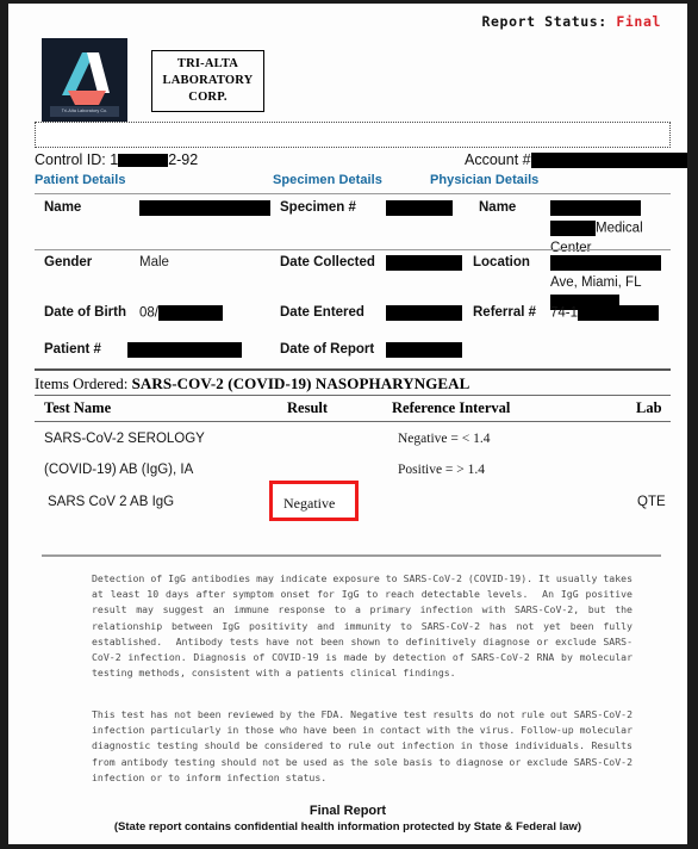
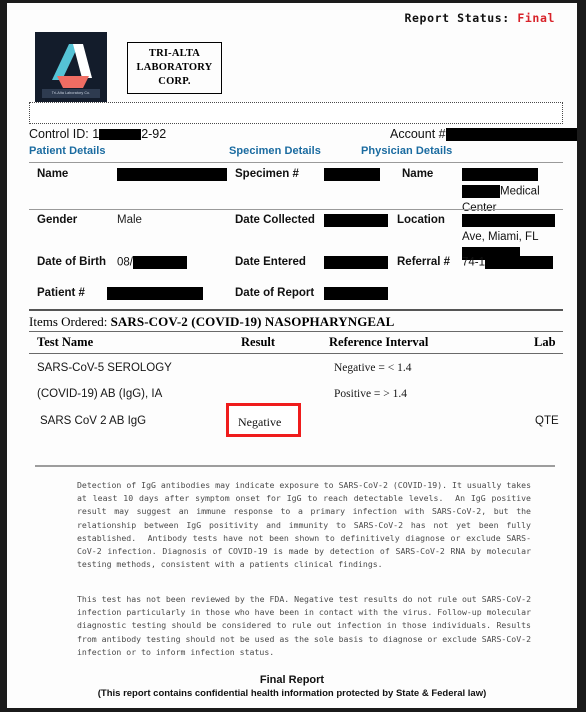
  Report Status: Final
  TRI-ALTA
  LABORATORY
  CORP.
  Control ID: 1 2-92
  Account #
  Patient Details
  Specimen Details
  Physician Details
  Name
  Specimen #
  Name
  Medical
  Center
  Gender
  Male
  Date Collected
  Location
  Ave, Miami, FL
  Date of Birth
  08/
  Date Entered
  Referral #
  74-1
  Patient #
  Date of Report
  Items Ordered: SARS-COV-2 (COVID-19) NASOPHARYNGEAL
  Test Name
  Result
  Reference Interval
  Lab
- SARS-CoV-2 SEROLOGY
+ SARS-CoV-5 SEROLOGY
  Negative = < 1.4
  (COVID-19) AB (IgG), IA
  Positive = > 1.4
  SARS CoV 2 AB IgG
  Negative
  QTE
  Detection of IgG antibodies may indicate exposure to SARS-CoV-2 (COVID-19). It usually takes at least 10 days after symptom onset for IgG to reach detectable levels. An IgG positive result may suggest an immune response to a primary infection with SARS-CoV-2, but the relationship between IgG positivity and immunity to SARS-CoV-2 has not yet been fully established. Antibody tests have not been shown to definitively diagnose or exclude SARS-CoV-2 infection. Diagnosis of COVID-19 is made by detection of SARS-CoV-2 RNA by molecular testing methods, consistent with a patients clinical findings.
  This test has not been reviewed by the FDA. Negative test results do not rule out SARS-CoV-2 infection particularly in those who have been in contact with the virus. Follow-up molecular diagnostic testing should be considered to rule out infection in those individuals. Results from antibody testing should not be used as the sole basis to diagnose or exclude SARS-CoV-2 infection or to inform infection status.
  Final Report
- (State report contains confidential health information protected by State & Federal law)
+ (This report contains confidential health information protected by State & Federal law)
